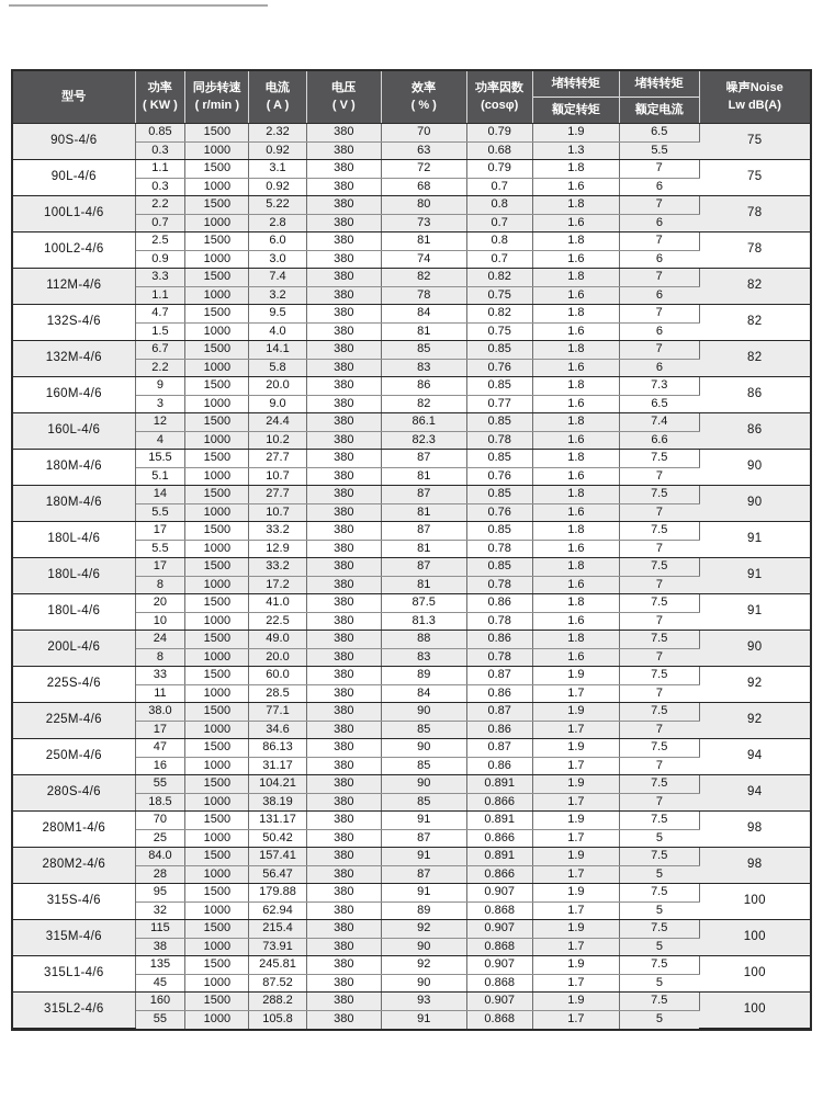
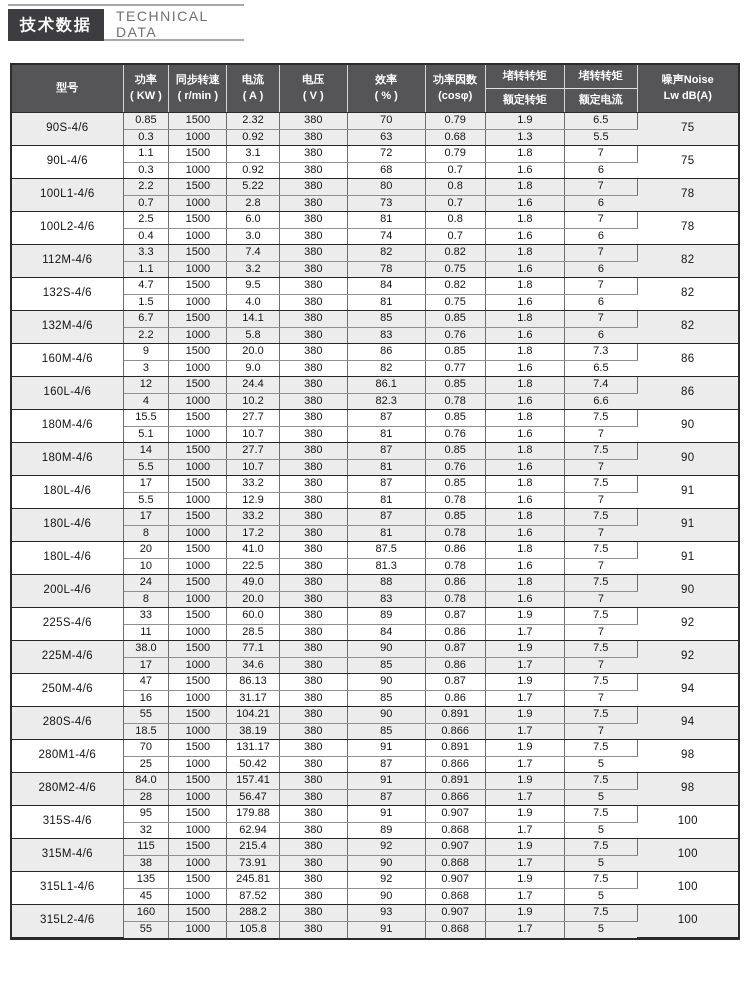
+ 技术数据
+ TECHNICAL DATA
  型号	功率( KW )	同步转速( r/min )	电流( A )	电压( V )	效率( % )	功率因数(cosφ)	堵转转矩额定转矩	堵转转矩额定电流	噪声NoiseLw dB(A)
  90S-4/6	0.85	1500	2.32	380	70	0.79	1.9	6.5	75
  0.3	1000	0.92	380	63	0.68	1.3	5.5
  90L-4/6	1.1	1500	3.1	380	72	0.79	1.8	7	75
  0.3	1000	0.92	380	68	0.7	1.6	6
  100L1-4/6	2.2	1500	5.22	380	80	0.8	1.8	7	78
  0.7	1000	2.8	380	73	0.7	1.6	6
  100L2-4/6	2.5	1500	6.0	380	81	0.8	1.8	7	78
- 0.9	1000	3.0	380	74	0.7	1.6	6
+ 0.4	1000	3.0	380	74	0.7	1.6	6
  112M-4/6	3.3	1500	7.4	380	82	0.82	1.8	7	82
  1.1	1000	3.2	380	78	0.75	1.6	6
  132S-4/6	4.7	1500	9.5	380	84	0.82	1.8	7	82
  1.5	1000	4.0	380	81	0.75	1.6	6
  132M-4/6	6.7	1500	14.1	380	85	0.85	1.8	7	82
  2.2	1000	5.8	380	83	0.76	1.6	6
  160M-4/6	9	1500	20.0	380	86	0.85	1.8	7.3	86
  3	1000	9.0	380	82	0.77	1.6	6.5
  160L-4/6	12	1500	24.4	380	86.1	0.85	1.8	7.4	86
  4	1000	10.2	380	82.3	0.78	1.6	6.6
  180M-4/6	15.5	1500	27.7	380	87	0.85	1.8	7.5	90
  5.1	1000	10.7	380	81	0.76	1.6	7
  180M-4/6	14	1500	27.7	380	87	0.85	1.8	7.5	90
  5.5	1000	10.7	380	81	0.76	1.6	7
  180L-4/6	17	1500	33.2	380	87	0.85	1.8	7.5	91
  5.5	1000	12.9	380	81	0.78	1.6	7
  180L-4/6	17	1500	33.2	380	87	0.85	1.8	7.5	91
  8	1000	17.2	380	81	0.78	1.6	7
  180L-4/6	20	1500	41.0	380	87.5	0.86	1.8	7.5	91
  10	1000	22.5	380	81.3	0.78	1.6	7
  200L-4/6	24	1500	49.0	380	88	0.86	1.8	7.5	90
  8	1000	20.0	380	83	0.78	1.6	7
  225S-4/6	33	1500	60.0	380	89	0.87	1.9	7.5	92
  11	1000	28.5	380	84	0.86	1.7	7
  225M-4/6	38.0	1500	77.1	380	90	0.87	1.9	7.5	92
  17	1000	34.6	380	85	0.86	1.7	7
  250M-4/6	47	1500	86.13	380	90	0.87	1.9	7.5	94
  16	1000	31.17	380	85	0.86	1.7	7
  280S-4/6	55	1500	104.21	380	90	0.891	1.9	7.5	94
  18.5	1000	38.19	380	85	0.866	1.7	7
  280M1-4/6	70	1500	131.17	380	91	0.891	1.9	7.5	98
  25	1000	50.42	380	87	0.866	1.7	5
  280M2-4/6	84.0	1500	157.41	380	91	0.891	1.9	7.5	98
  28	1000	56.47	380	87	0.866	1.7	5
  315S-4/6	95	1500	179.88	380	91	0.907	1.9	7.5	100
  32	1000	62.94	380	89	0.868	1.7	5
  315M-4/6	115	1500	215.4	380	92	0.907	1.9	7.5	100
  38	1000	73.91	380	90	0.868	1.7	5
  315L1-4/6	135	1500	245.81	380	92	0.907	1.9	7.5	100
  45	1000	87.52	380	90	0.868	1.7	5
  315L2-4/6	160	1500	288.2	380	93	0.907	1.9	7.5	100
  55	1000	105.8	380	91	0.868	1.7	5
